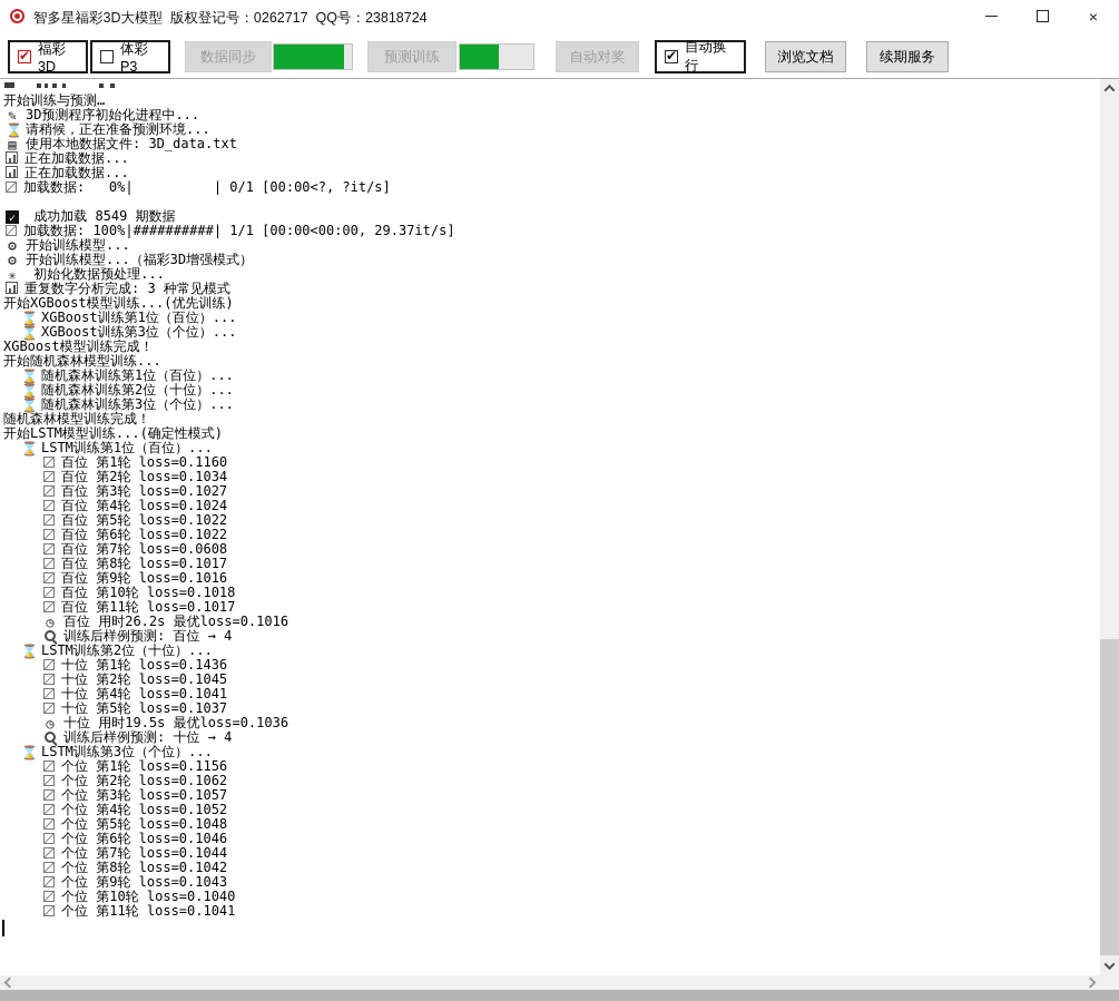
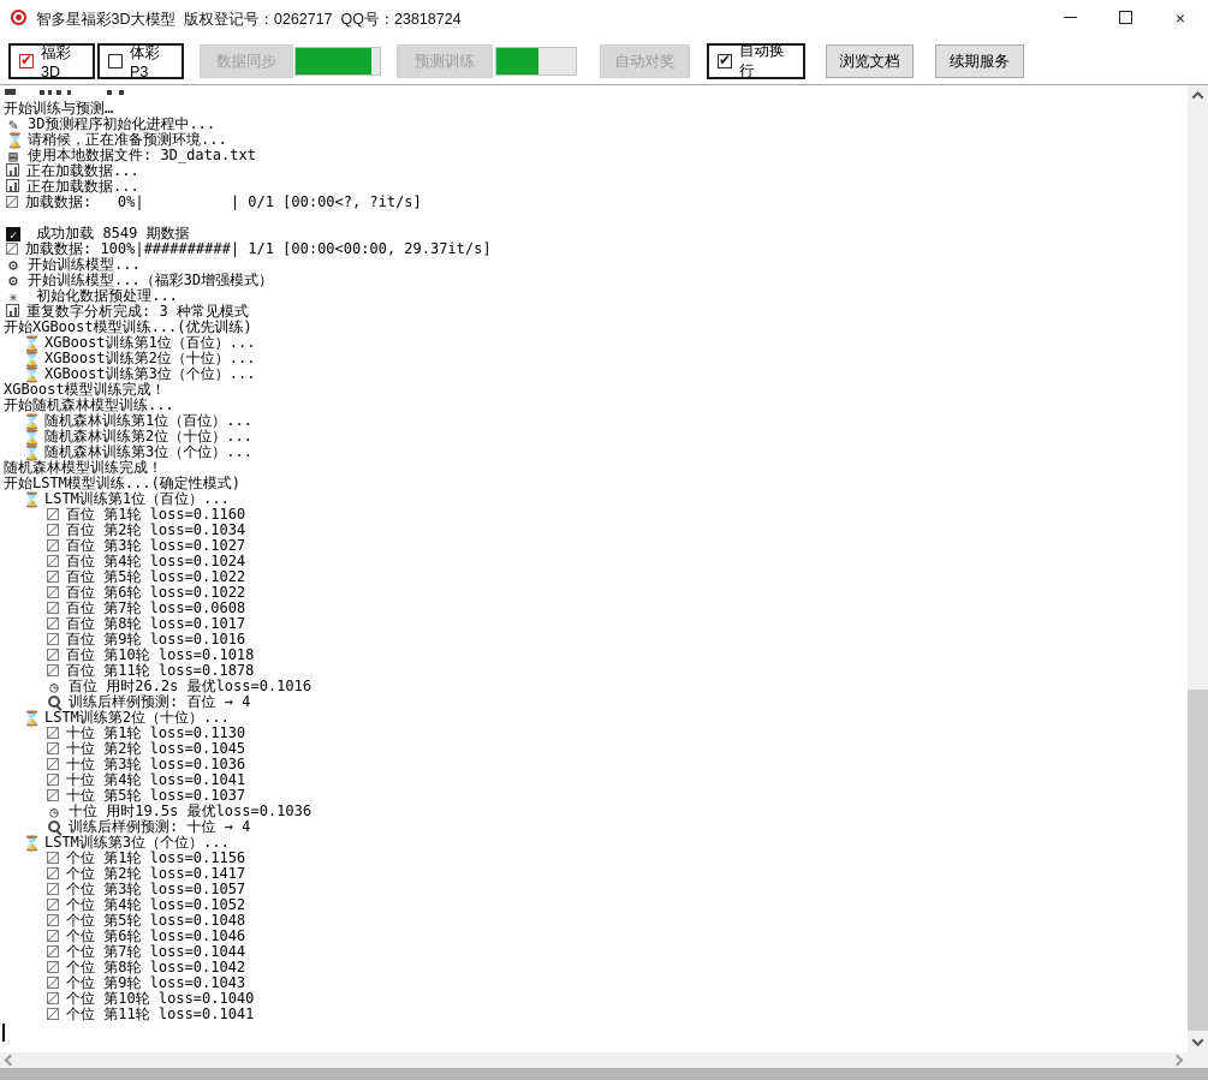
  智多星福彩3D大模型 版权登记号：0262717 QQ号：23818724
  ×
  福彩3D
  体彩P3
  数据同步
  预测训练
  自动对奖
  自动换行
  浏览文档
  续期服务
  开始训练与预测…
  3D预测程序初始化进程中...
  请稍候，正在准备预测环境...
  使用本地数据文件: 3D_data.txt
  正在加载数据...
  正在加载数据...
  加载数据: 0%| | 0/1 [00:00<?, ?it/s]
  成功加载 8549 期数据
  加载数据: 100%|##########| 1/1 [00:00<00:00, 29.37it/s]
  开始训练模型...
  开始训练模型...（福彩3D增强模式）
  初始化数据预处理...
  重复数字分析完成: 3 种常见模式
  开始XGBoost模型训练...(优先训练)
  XGBoost训练第1位（百位）...
+ XGBoost训练第2位（十位）...
  XGBoost训练第3位（个位）...
  XGBoost模型训练完成！
  开始随机森林模型训练...
  随机森林训练第1位（百位）...
  随机森林训练第2位（十位）...
  随机森林训练第3位（个位）...
  随机森林模型训练完成！
  开始LSTM模型训练...(确定性模式)
  LSTM训练第1位（百位）...
  百位 第1轮 loss=0.1160
  百位 第2轮 loss=0.1034
  百位 第3轮 loss=0.1027
  百位 第4轮 loss=0.1024
  百位 第5轮 loss=0.1022
  百位 第6轮 loss=0.1022
  百位 第7轮 loss=0.0608
  百位 第8轮 loss=0.1017
  百位 第9轮 loss=0.1016
  百位 第10轮 loss=0.1018
- 百位 第11轮 loss=0.1017
+ 百位 第11轮 loss=0.1878
  百位 用时26.2s 最优loss=0.1016
  训练后样例预测: 百位 → 4
  LSTM训练第2位（十位）...
- 十位 第1轮 loss=0.1436
+ 十位 第1轮 loss=0.1130
  十位 第2轮 loss=0.1045
+ 十位 第3轮 loss=0.1036
  十位 第4轮 loss=0.1041
  十位 第5轮 loss=0.1037
  十位 用时19.5s 最优loss=0.1036
  训练后样例预测: 十位 → 4
  LSTM训练第3位（个位）...
  个位 第1轮 loss=0.1156
- 个位 第2轮 loss=0.1062
+ 个位 第2轮 loss=0.1417
  个位 第3轮 loss=0.1057
  个位 第4轮 loss=0.1052
  个位 第5轮 loss=0.1048
  个位 第6轮 loss=0.1046
  个位 第7轮 loss=0.1044
  个位 第8轮 loss=0.1042
  个位 第9轮 loss=0.1043
  个位 第10轮 loss=0.1040
  个位 第11轮 loss=0.1041
